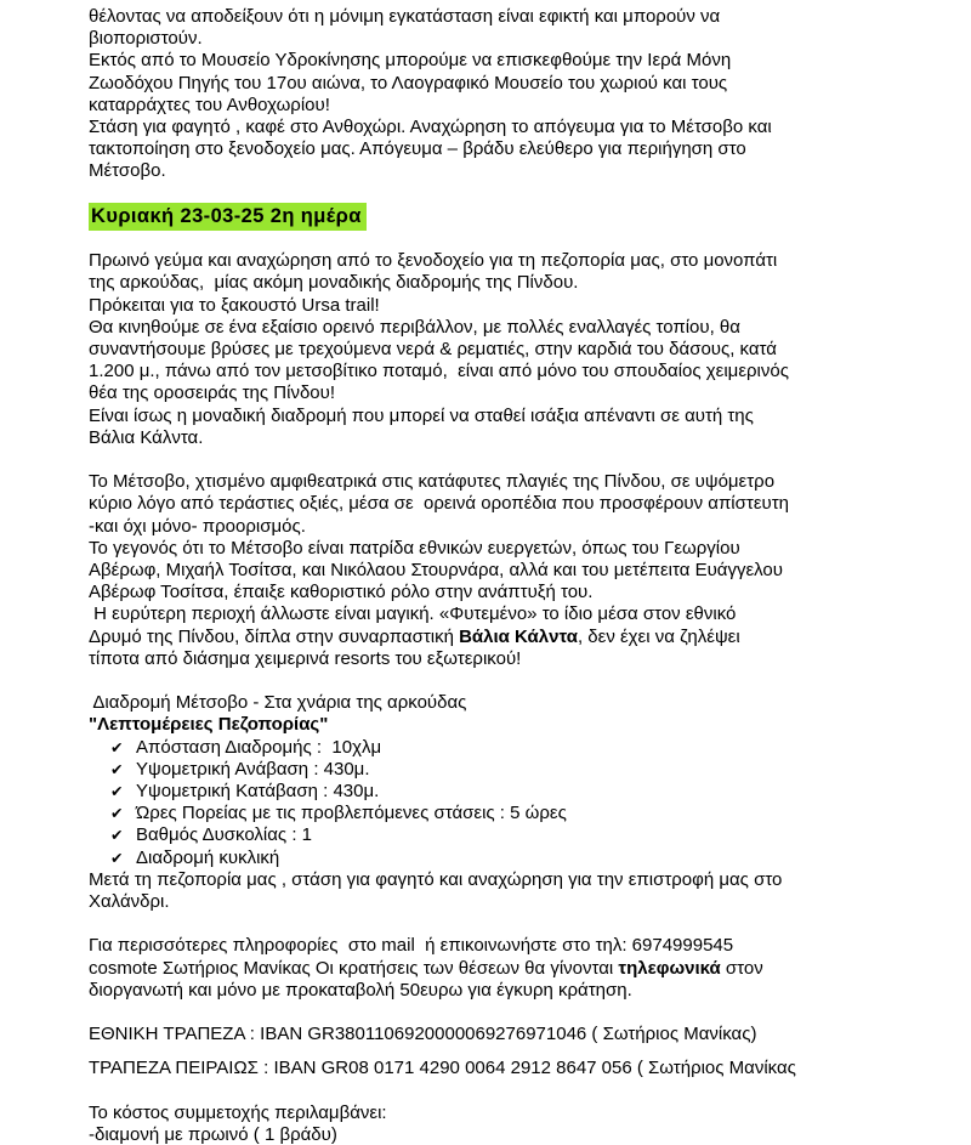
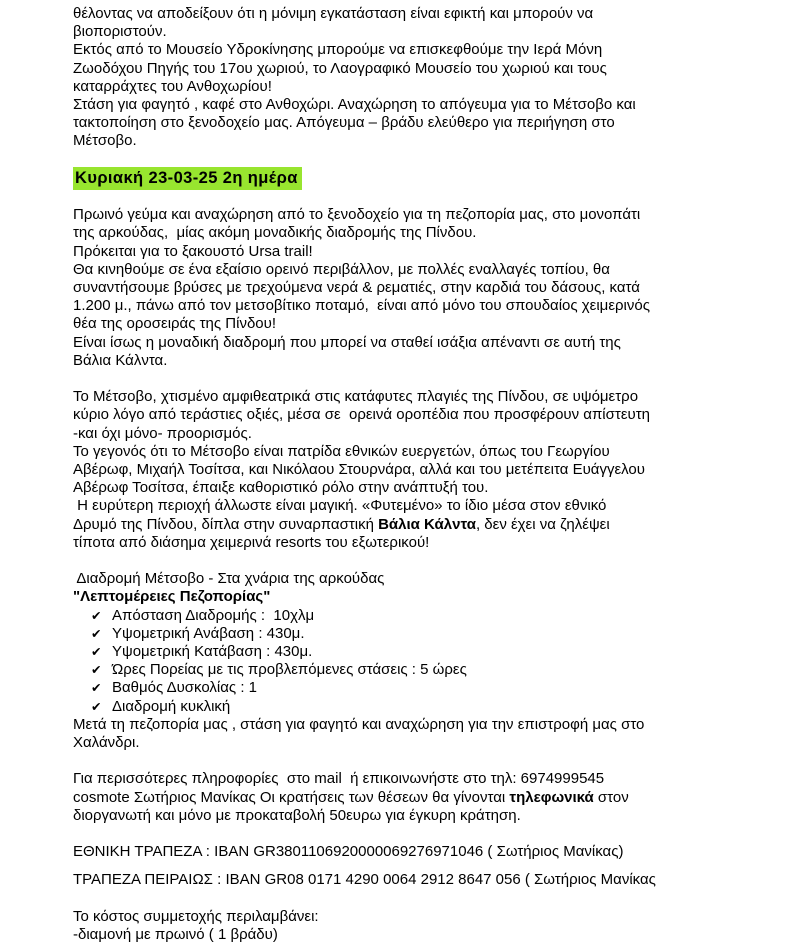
  θέλοντας να αποδείξουν ότι η μόνιμη εγκατάσταση είναι εφικτή και μπορούν να
  βιοποριστούν.
  Εκτός από το Μουσείο Υδροκίνησης μπορούμε να επισκεφθούμε την Ιερά Μόνη
- Ζωοδόχου Πηγής του 17ου αιώνα, το Λαογραφικό Μουσείο του χωριού και τους
+ Ζωοδόχου Πηγής του 17ου χωριού, το Λαογραφικό Μουσείο του χωριού και τους
  καταρράχτες του Ανθοχωρίου!
  Στάση για φαγητό , καφέ στο Ανθοχώρι. Αναχώρηση το απόγευμα για το Μέτσοβο και
  τακτοποίηση στο ξενοδοχείο μας. Απόγευμα – βράδυ ελεύθερο για περιήγηση στο
  Μέτσοβο.
  Κυριακή 23-03-25 2η ημέρα
  Πρωινό γεύμα και αναχώρηση από το ξενοδοχείο για τη πεζοπορία μας, στο μονοπάτι
  της αρκούδας, μίας ακόμη μοναδικής διαδρομής της Πίνδου.
  Πρόκειται για το ξακουστό Ursa trail!
  Θα κινηθούμε σε ένα εξαίσιο ορεινό περιβάλλον, με πολλές εναλλαγές τοπίου, θα
  συναντήσουμε βρύσες με τρεχούμενα νερά & ρεματιές, στην καρδιά του δάσους, κατά
  1.200 μ., πάνω από τον μετσοβίτικο ποταμό, είναι από μόνο του σπουδαίος χειμερινός
  θέα της οροσειράς της Πίνδου!
  Είναι ίσως η μοναδική διαδρομή που μπορεί να σταθεί ισάξια απέναντι σε αυτή της
  Βάλια Κάλντα.
  Το Μέτσοβο, χτισμένο αμφιθεατρικά στις κατάφυτες πλαγιές της Πίνδου, σε υψόμετρο
  κύριο λόγο από τεράστιες οξιές, μέσα σε ορεινά οροπέδια που προσφέρουν απίστευτη
  -και όχι μόνο- προορισμός.
  Το γεγονός ότι το Μέτσοβο είναι πατρίδα εθνικών ευεργετών, όπως του Γεωργίου
  Αβέρωφ, Μιχαήλ Τοσίτσα, και Νικόλαου Στουρνάρα, αλλά και του μετέπειτα Ευάγγελου
  Αβέρωφ Τοσίτσα, έπαιξε καθοριστικό ρόλο στην ανάπτυξή του.
  Η ευρύτερη περιοχή άλλωστε είναι μαγική. «Φυτεμένο» το ίδιο μέσα στον εθνικό
  Δρυμό της Πίνδου, δίπλα στην συναρπαστική Βάλια Κάλντα, δεν έχει να ζηλέψει
  τίποτα από διάσημα χειμερινά resorts του εξωτερικού!
  Διαδρομή Μέτσοβο - Στα χνάρια της αρκούδας
  "Λεπτομέρειες Πεζοπορίας"
  ✔ Απόσταση Διαδρομής : 10χλμ
  ✔ Υψομετρική Ανάβαση : 430μ.
  ✔ Υψομετρική Κατάβαση : 430μ.
  ✔ Ώρες Πορείας με τις προβλεπόμενες στάσεις : 5 ώρες
  ✔ Βαθμός Δυσκολίας : 1
  ✔ Διαδρομή κυκλική
  Μετά τη πεζοπορία μας , στάση για φαγητό και αναχώρηση για την επιστροφή μας στο
  Χαλάνδρι.
  Για περισσότερες πληροφορίες στο mail ή επικοινωνήστε στο τηλ: 6974999545
  cosmote Σωτήριος Μανίκας Οι κρατήσεις των θέσεων θα γίνονται τηλεφωνικά στον
  διοργανωτή και μόνο με προκαταβολή 50ευρω για έγκυρη κράτηση.
  ΕΘΝΙΚΗ ΤΡΑΠΕΖΑ : IBAN GR3801106920000069276971046 ( Σωτήριος Μανίκας)
  ΤΡΑΠΕΖΑ ΠΕΙΡΑΙΩΣ : IBAN GR08 0171 4290 0064 2912 8647 056 ( Σωτήριος Μανίκας
  Το κόστος συμμετοχής περιλαμβάνει:
  -διαμονή με πρωινό ( 1 βράδυ)
